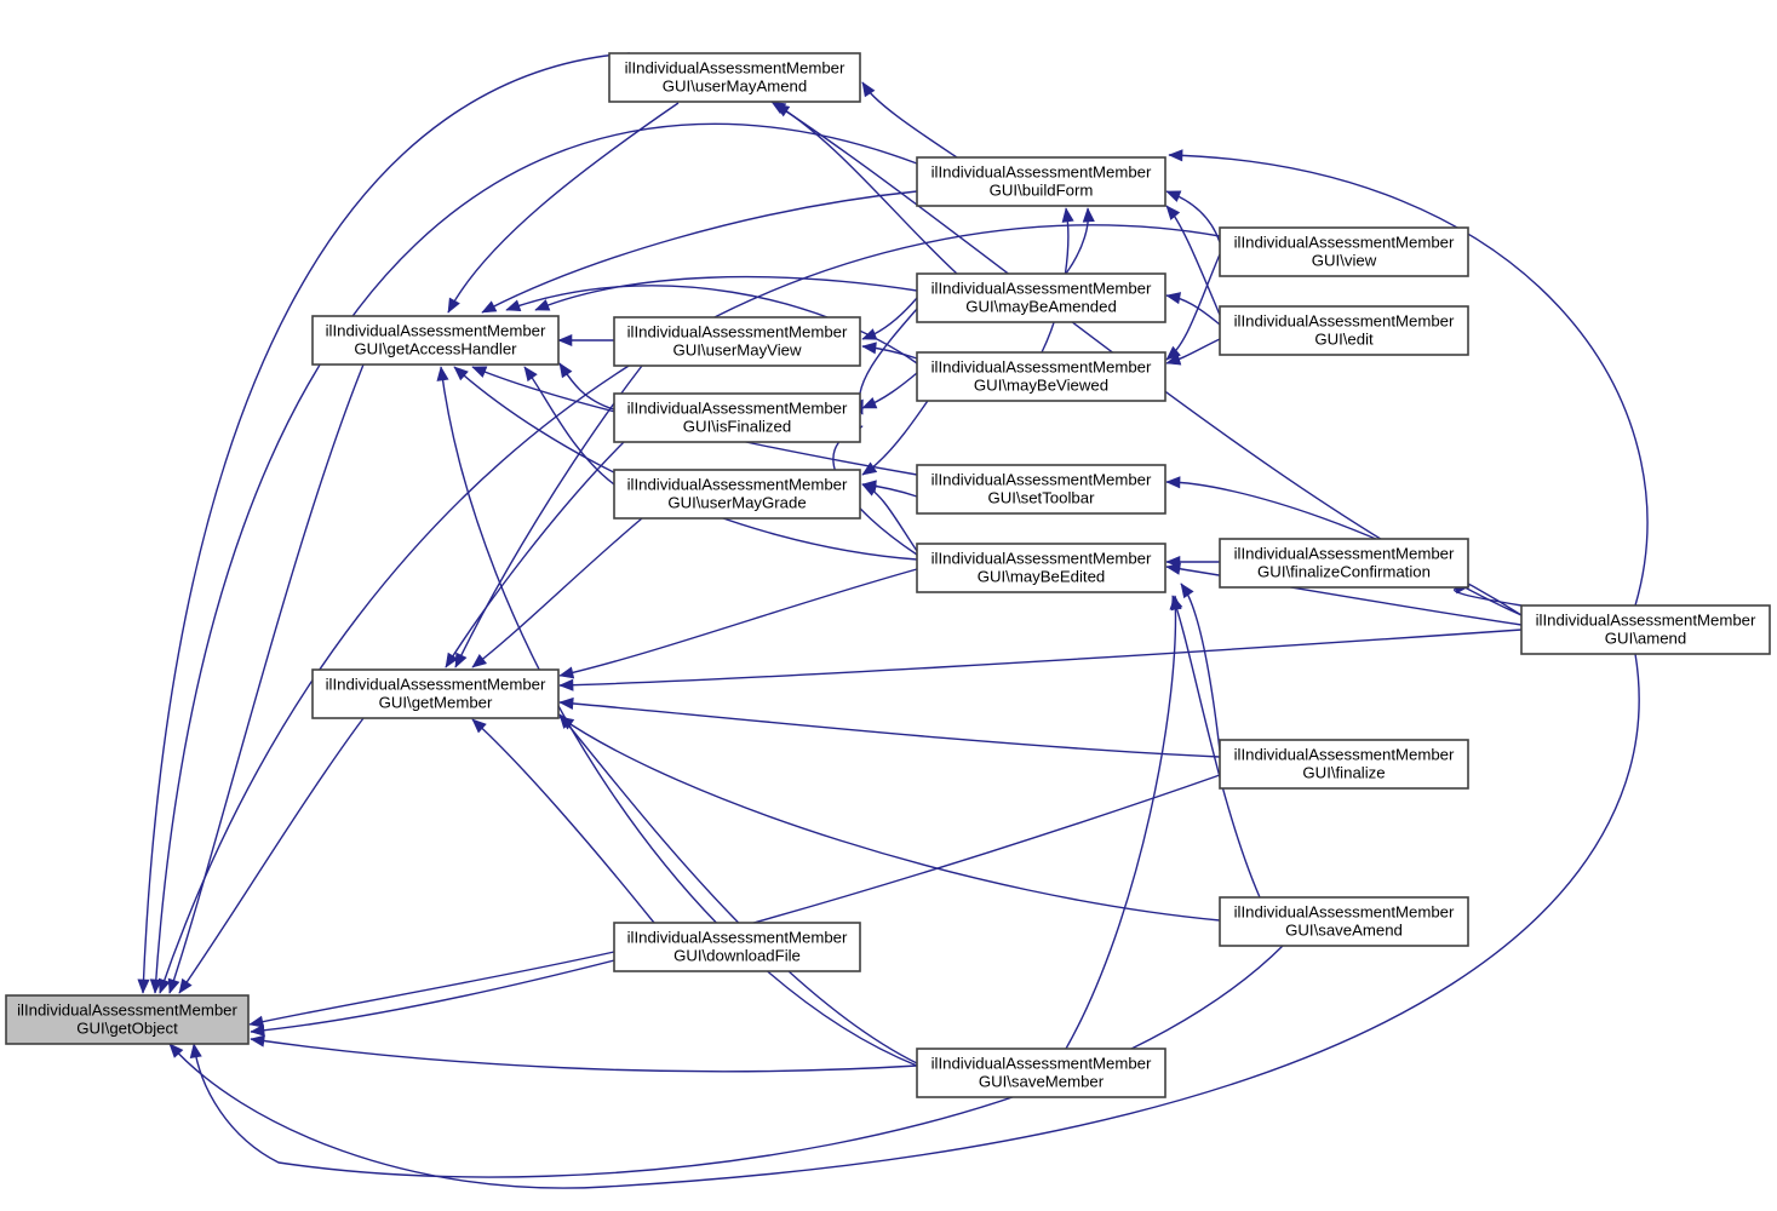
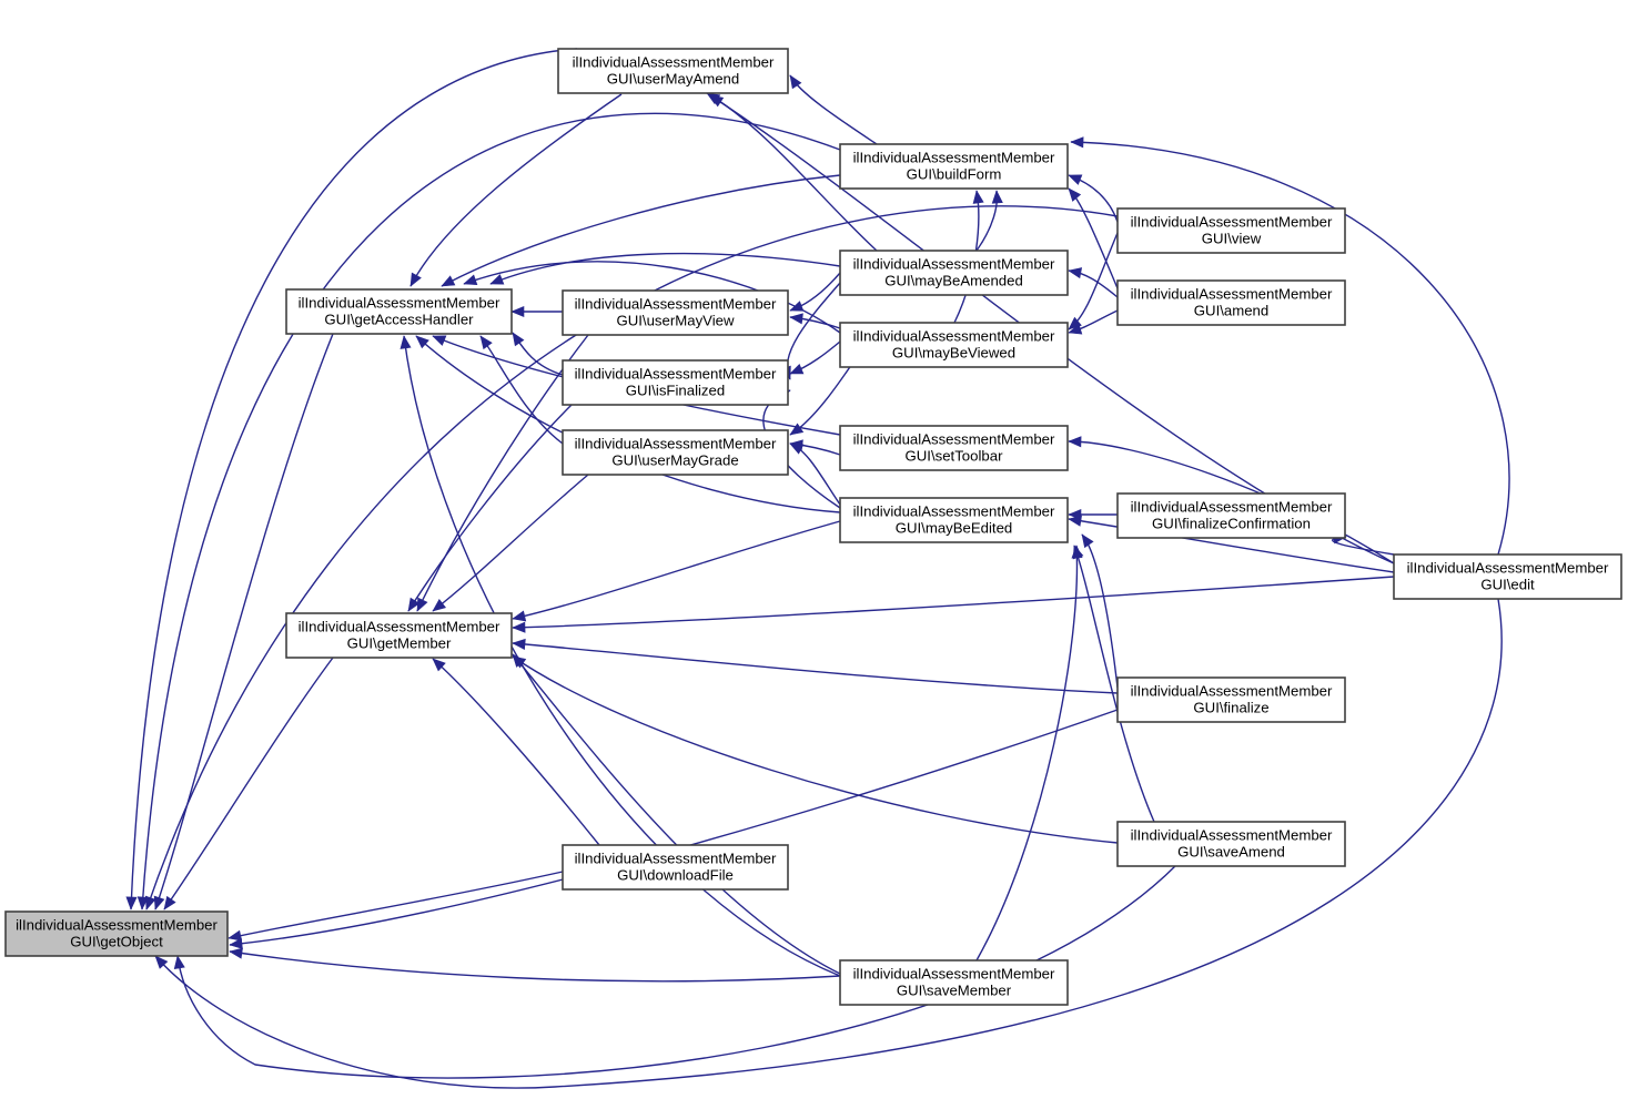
  ilIndividualAssessmentMember
  GUI\userMayAmend
  ilIndividualAssessmentMember
  GUI\buildForm
  ilIndividualAssessmentMember
  GUI\view
  ilIndividualAssessmentMember
  GUI\mayBeAmended
  ilIndividualAssessmentMember
- GUI\edit
+ GUI\amend
  ilIndividualAssessmentMember
  GUI\getAccessHandler
  ilIndividualAssessmentMember
  GUI\userMayView
  ilIndividualAssessmentMember
  GUI\mayBeViewed
  ilIndividualAssessmentMember
  GUI\isFinalized
  ilIndividualAssessmentMember
  GUI\setToolbar
  ilIndividualAssessmentMember
  GUI\userMayGrade
  ilIndividualAssessmentMember
  GUI\finalizeConfirmation
  ilIndividualAssessmentMember
  GUI\mayBeEdited
  ilIndividualAssessmentMember
- GUI\amend
+ GUI\edit
  ilIndividualAssessmentMember
  GUI\getMember
  ilIndividualAssessmentMember
  GUI\finalize
  ilIndividualAssessmentMember
  GUI\saveAmend
  ilIndividualAssessmentMember
  GUI\downloadFile
  ilIndividualAssessmentMember
  GUI\getObject
  ilIndividualAssessmentMember
  GUI\saveMember
